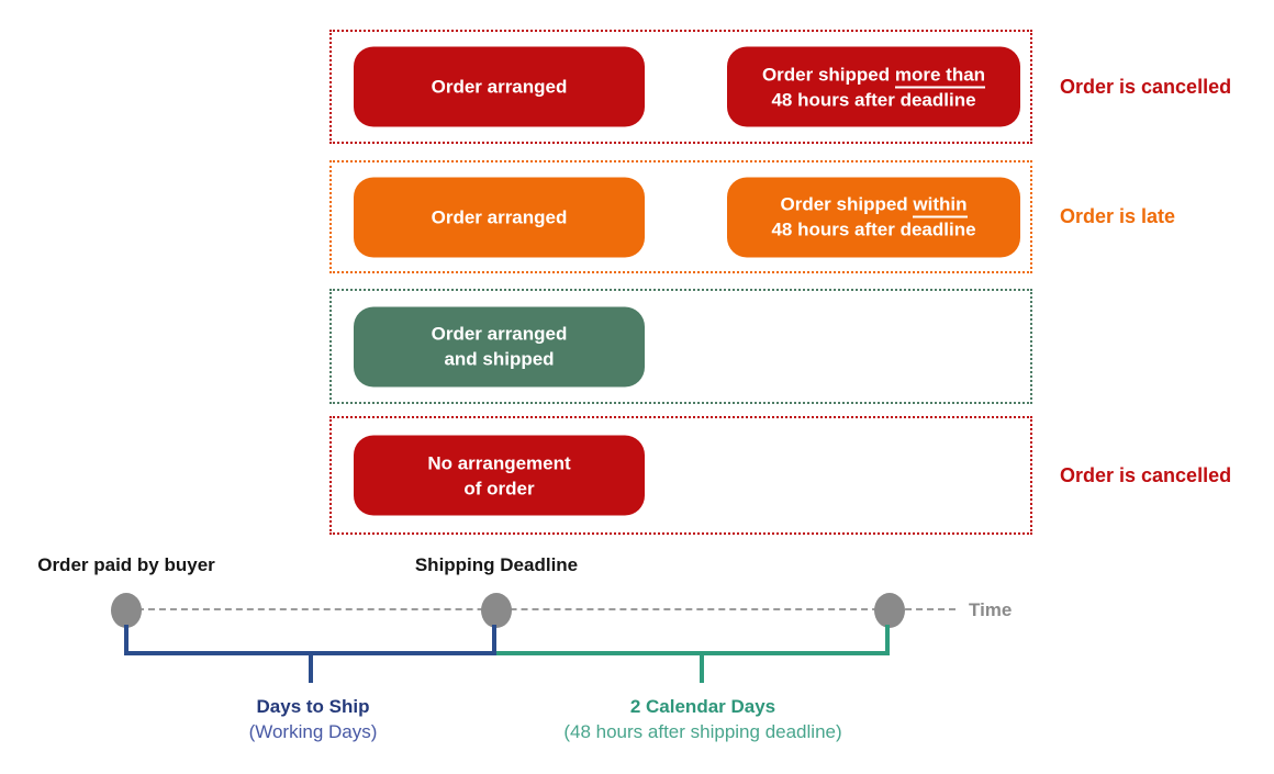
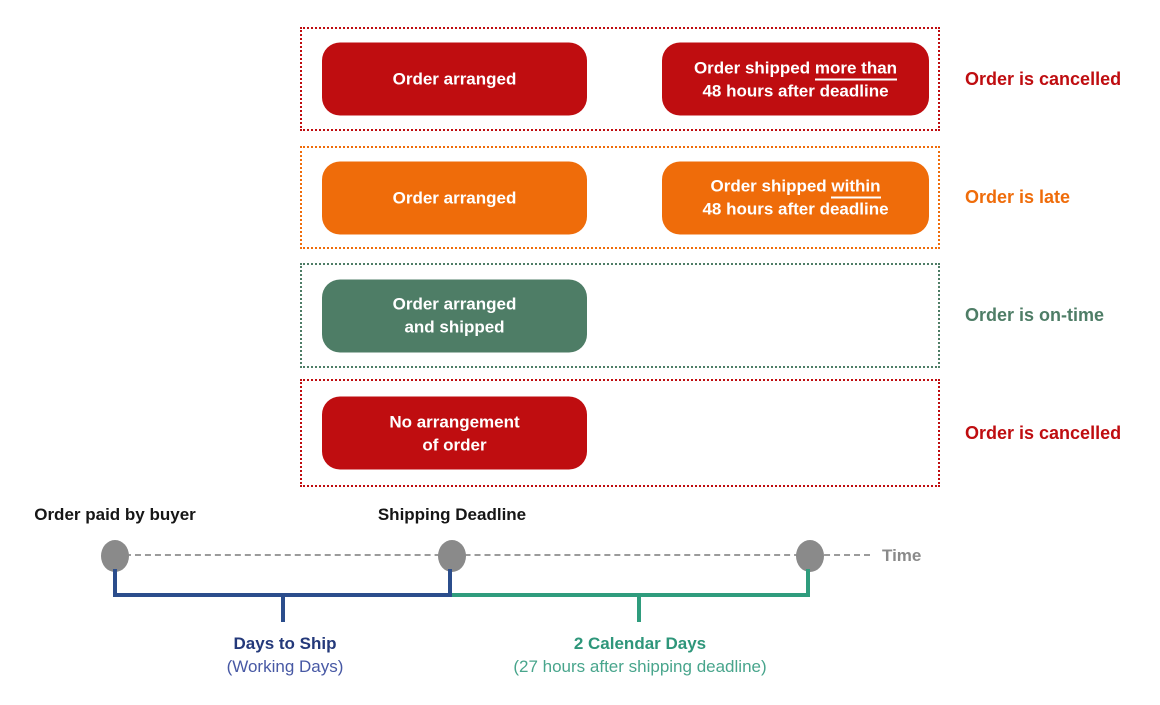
  Order arranged
  Order shipped more than
  48 hours after deadline
  Order is cancelled
  Order arranged
  Order shipped within
  48 hours after deadline
  Order is late
  Order arranged
  and shipped
+ Order is on-time
  No arrangement
  of order
  Order is cancelled
  Order paid by buyer
  Shipping Deadline
  Time
  Days to Ship
  (Working Days)
  2 Calendar Days
- (48 hours after shipping deadline)
+ (27 hours after shipping deadline)
